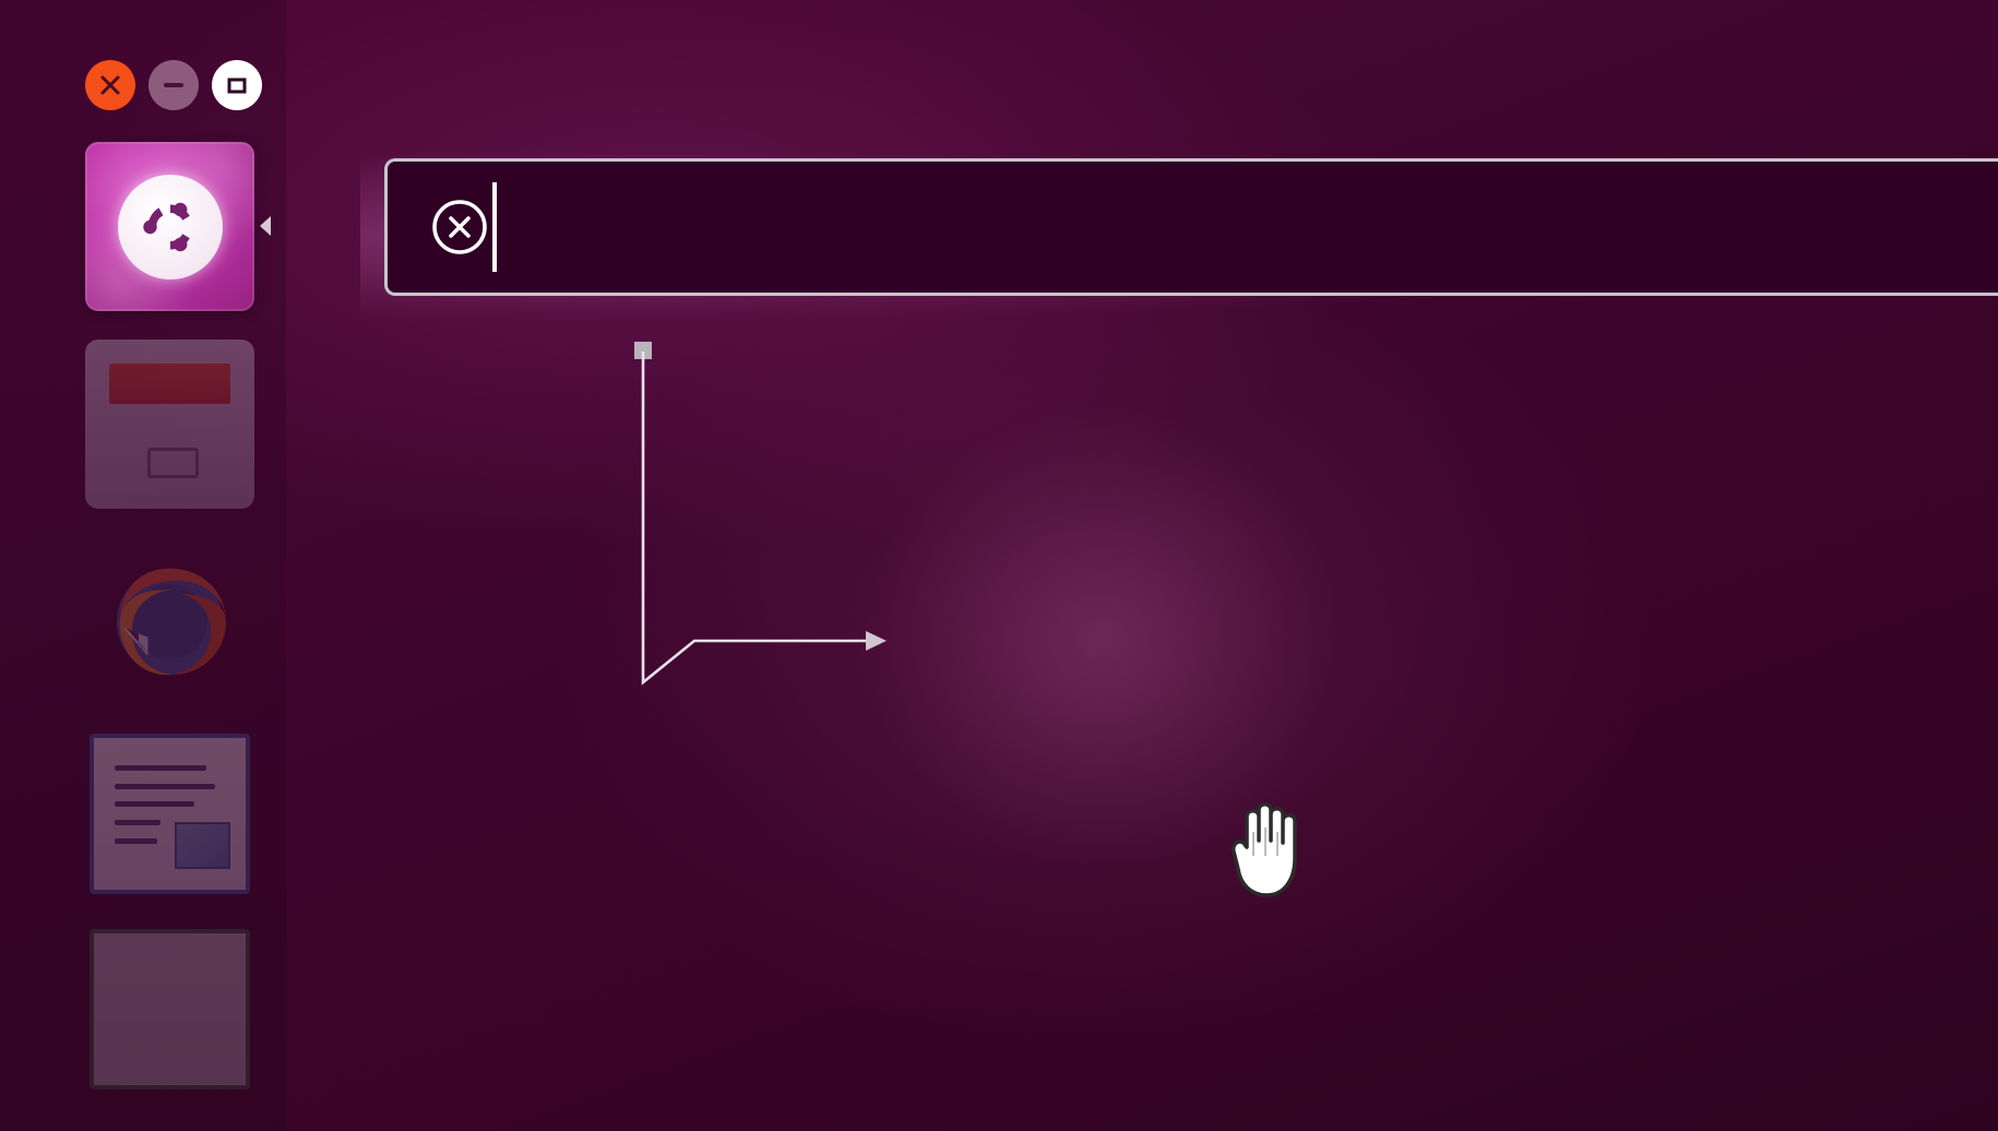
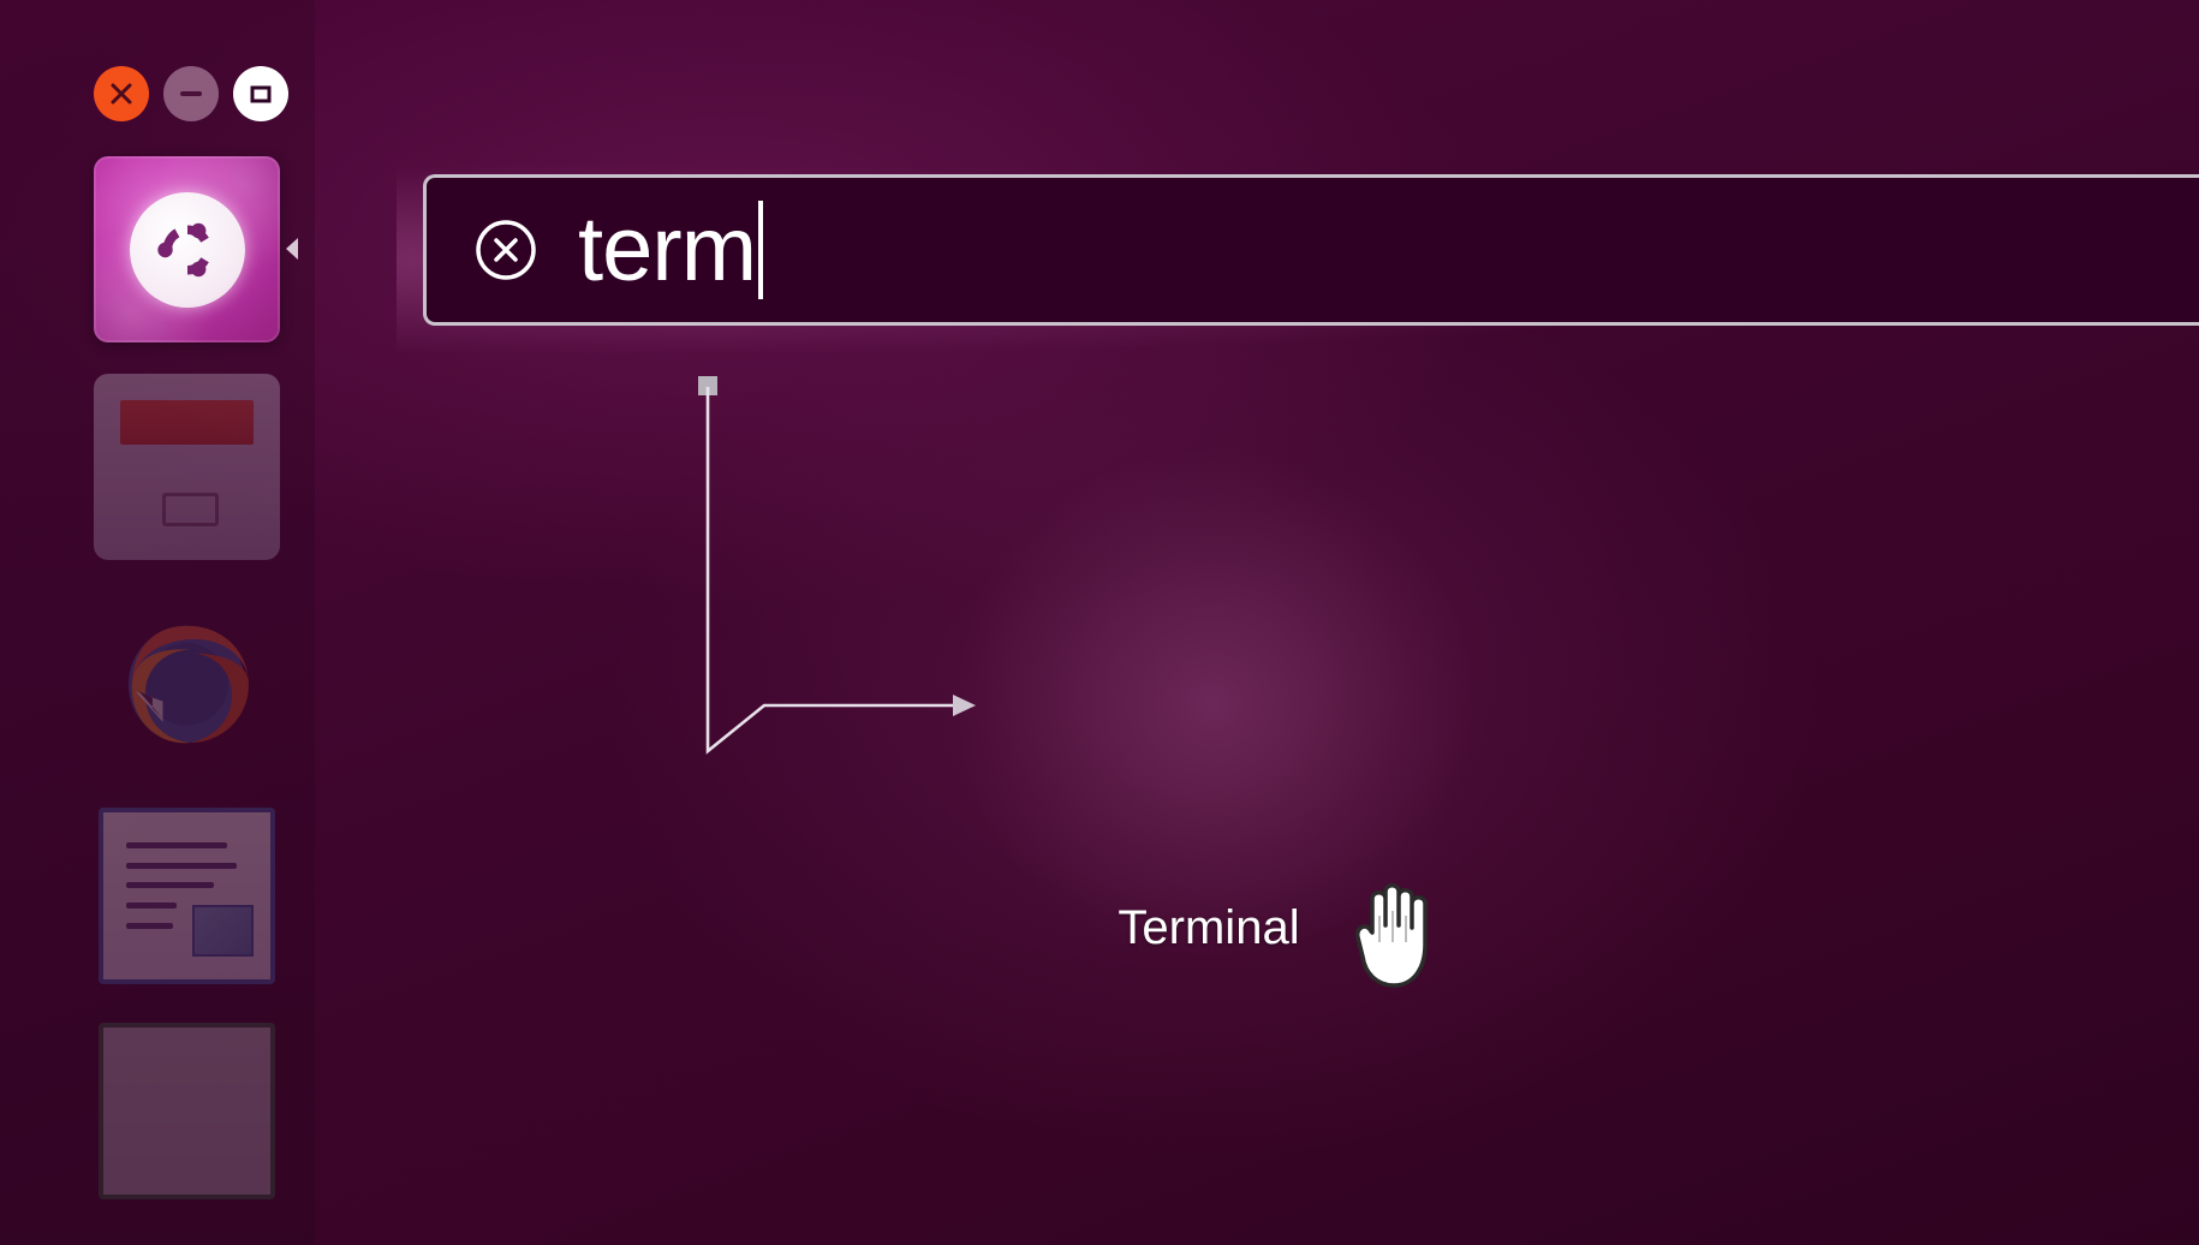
+ term
+ Terminal
